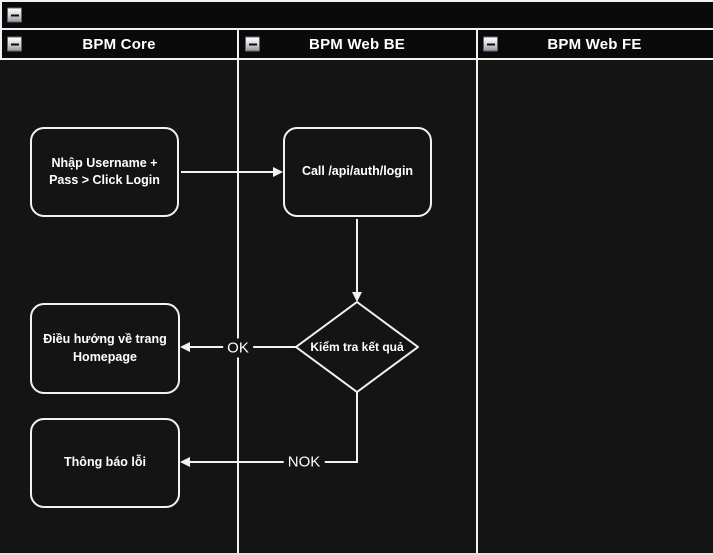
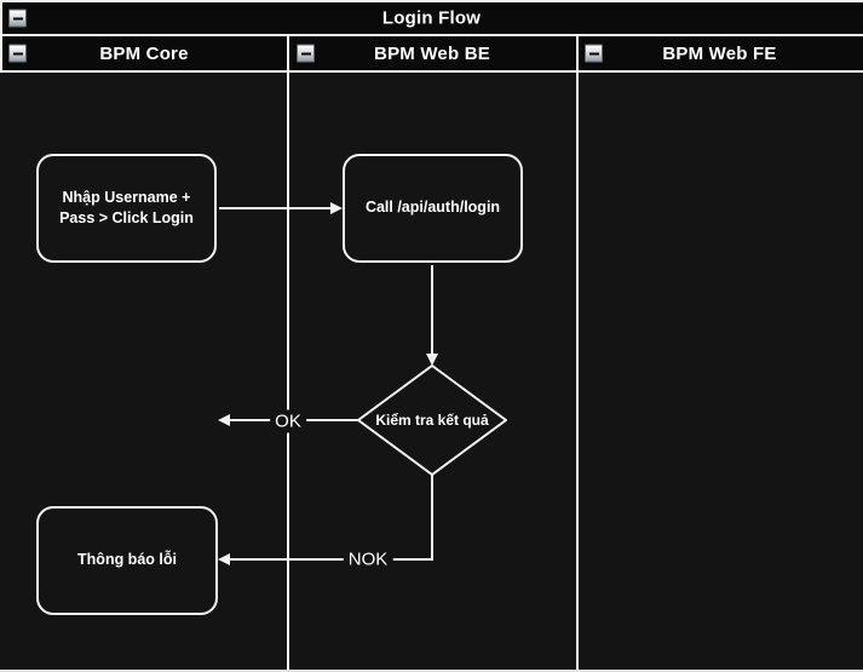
+ Login Flow
  BPM Core
  BPM Web BE
  BPM Web FE
  OK
  NOK
  Nhập Username +
  Pass > Click Login
  Call /api/auth/login
- Điều hướng về trang
- Homepage
  Thông báo lỗi
  Kiểm tra kết quả
